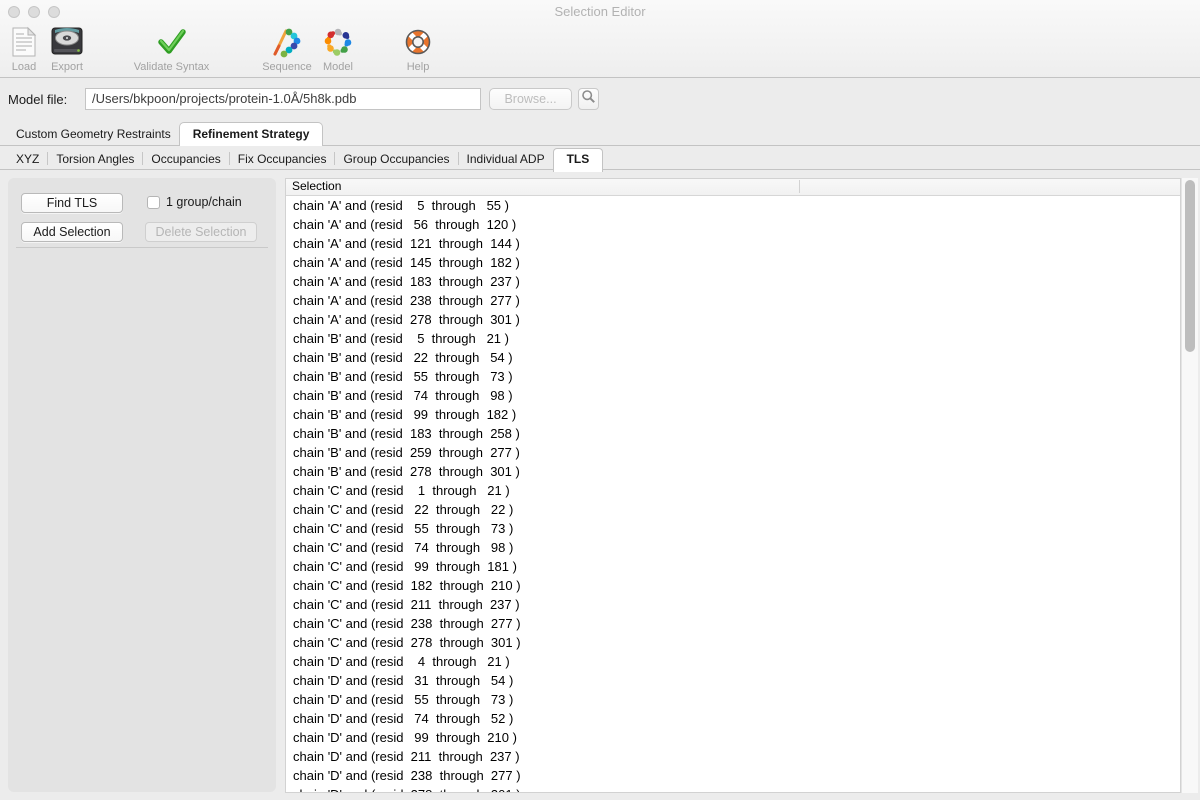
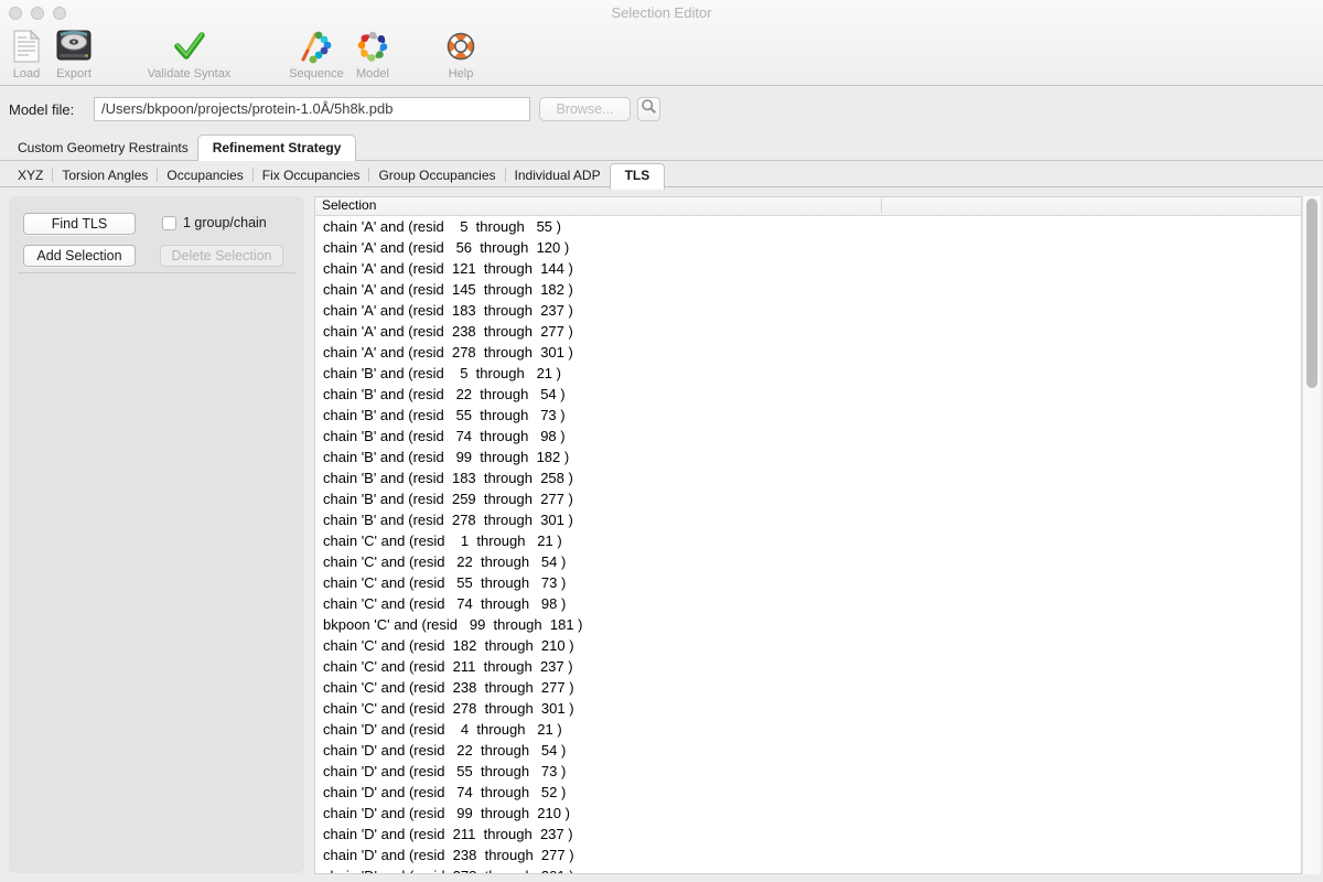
  Selection Editor
  Load
  Export
  Validate Syntax
  Sequence
  Model
  Help
  Model file:
  /Users/bkpoon/projects/protein-1.0Å/5h8k.pdb
  Browse...
  Custom Geometry Restraints
  Refinement Strategy
  XYZ
  Torsion Angles
  Occupancies
  Fix Occupancies
  Group Occupancies
  Individual ADP
  TLS
  Find TLS
  1 group/chain
  Add Selection
  Delete Selection
  Selection
  chain 'A' and (resid 5 through 55 )
  chain 'A' and (resid 56 through 120 )
  chain 'A' and (resid 121 through 144 )
  chain 'A' and (resid 145 through 182 )
  chain 'A' and (resid 183 through 237 )
  chain 'A' and (resid 238 through 277 )
  chain 'A' and (resid 278 through 301 )
  chain 'B' and (resid 5 through 21 )
  chain 'B' and (resid 22 through 54 )
  chain 'B' and (resid 55 through 73 )
  chain 'B' and (resid 74 through 98 )
  chain 'B' and (resid 99 through 182 )
  chain 'B' and (resid 183 through 258 )
  chain 'B' and (resid 259 through 277 )
  chain 'B' and (resid 278 through 301 )
  chain 'C' and (resid 1 through 21 )
- chain 'C' and (resid 22 through 22 )
+ chain 'C' and (resid 22 through 54 )
  chain 'C' and (resid 55 through 73 )
  chain 'C' and (resid 74 through 98 )
- chain 'C' and (resid 99 through 181 )
+ bkpoon 'C' and (resid 99 through 181 )
  chain 'C' and (resid 182 through 210 )
  chain 'C' and (resid 211 through 237 )
  chain 'C' and (resid 238 through 277 )
  chain 'C' and (resid 278 through 301 )
  chain 'D' and (resid 4 through 21 )
- chain 'D' and (resid 31 through 54 )
+ chain 'D' and (resid 22 through 54 )
  chain 'D' and (resid 55 through 73 )
  chain 'D' and (resid 74 through 52 )
  chain 'D' and (resid 99 through 210 )
  chain 'D' and (resid 211 through 237 )
  chain 'D' and (resid 238 through 277 )
